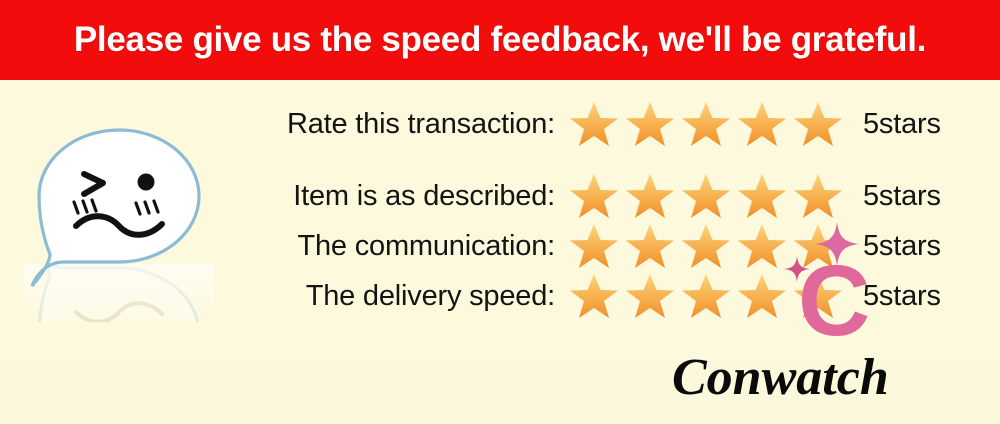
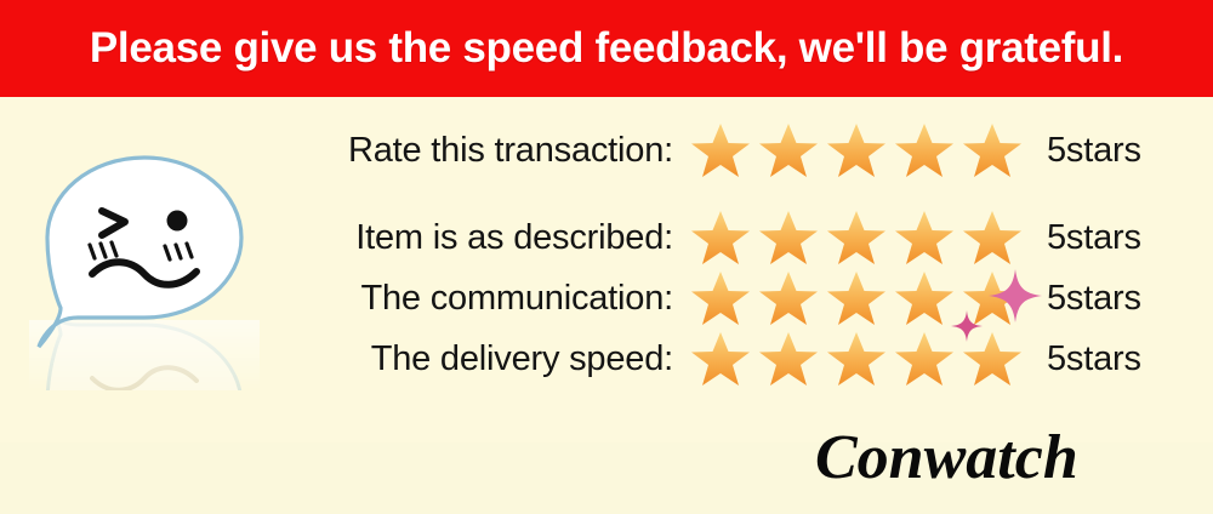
  Please give us the speed feedback, we'll be grateful.
  Rate this transaction:
  5stars
  Item is as described:
  5stars
  The communication:
  5stars
  The delivery speed:
  5stars
- C
  Conwatch
